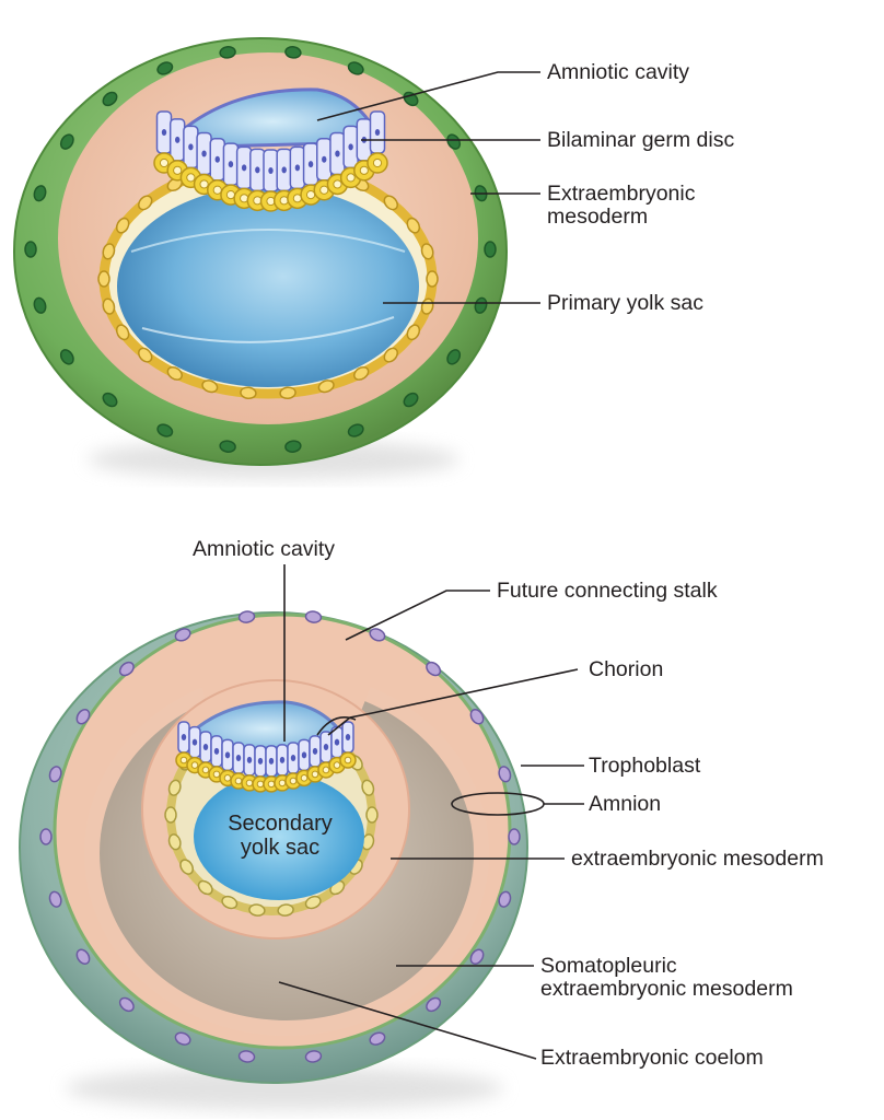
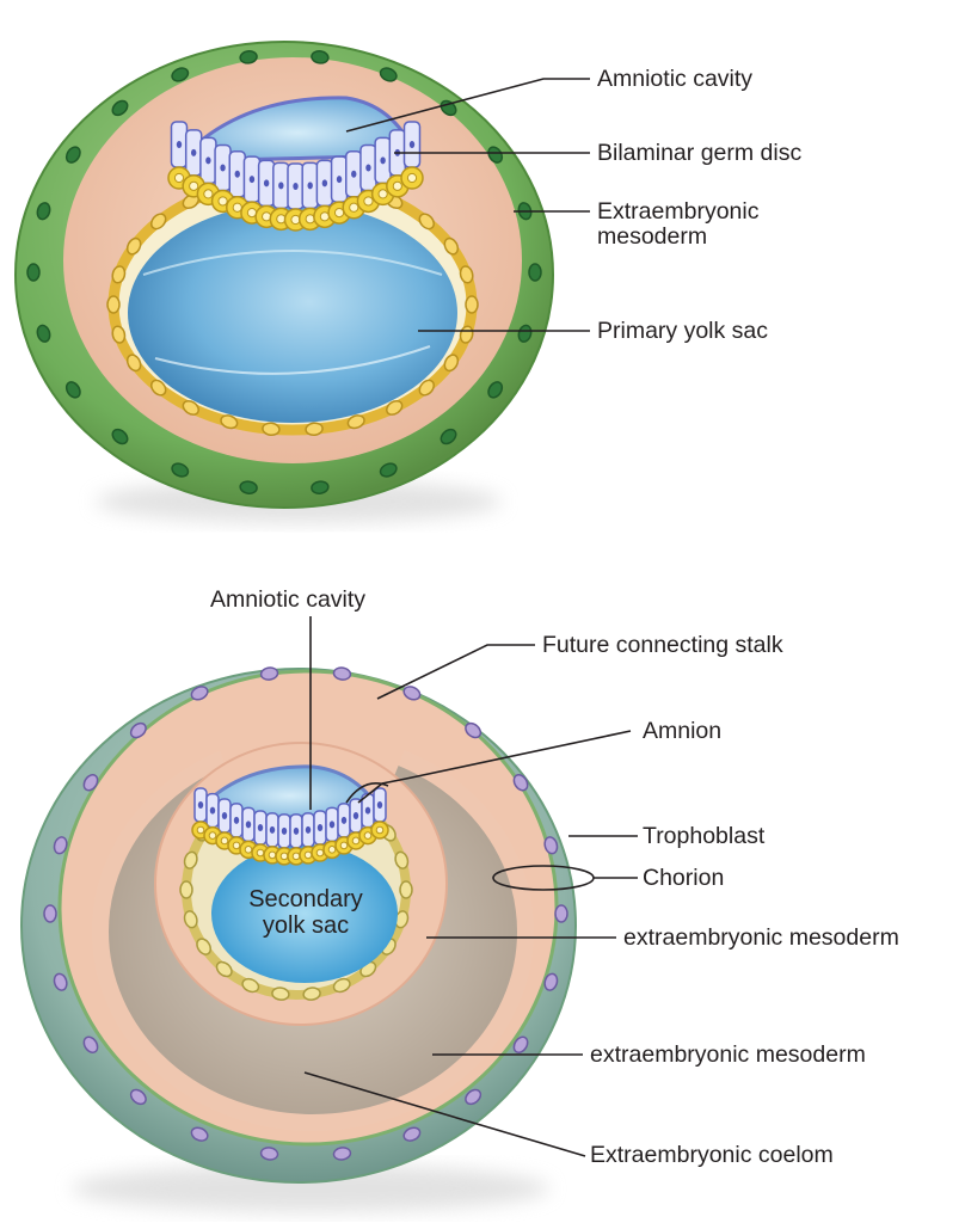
  Amniotic cavity
  Bilaminar germ disc
  Extraembryonic
  mesoderm
  Primary yolk sac
  Amniotic cavity
  Future connecting stalk
- Chorion
+ Amnion
  Trophoblast
- Amnion
+ Chorion
  Secondary
  yolk sac
  extraembryonic mesoderm
- Somatopleuric
  extraembryonic mesoderm
  Extraembryonic coelom
